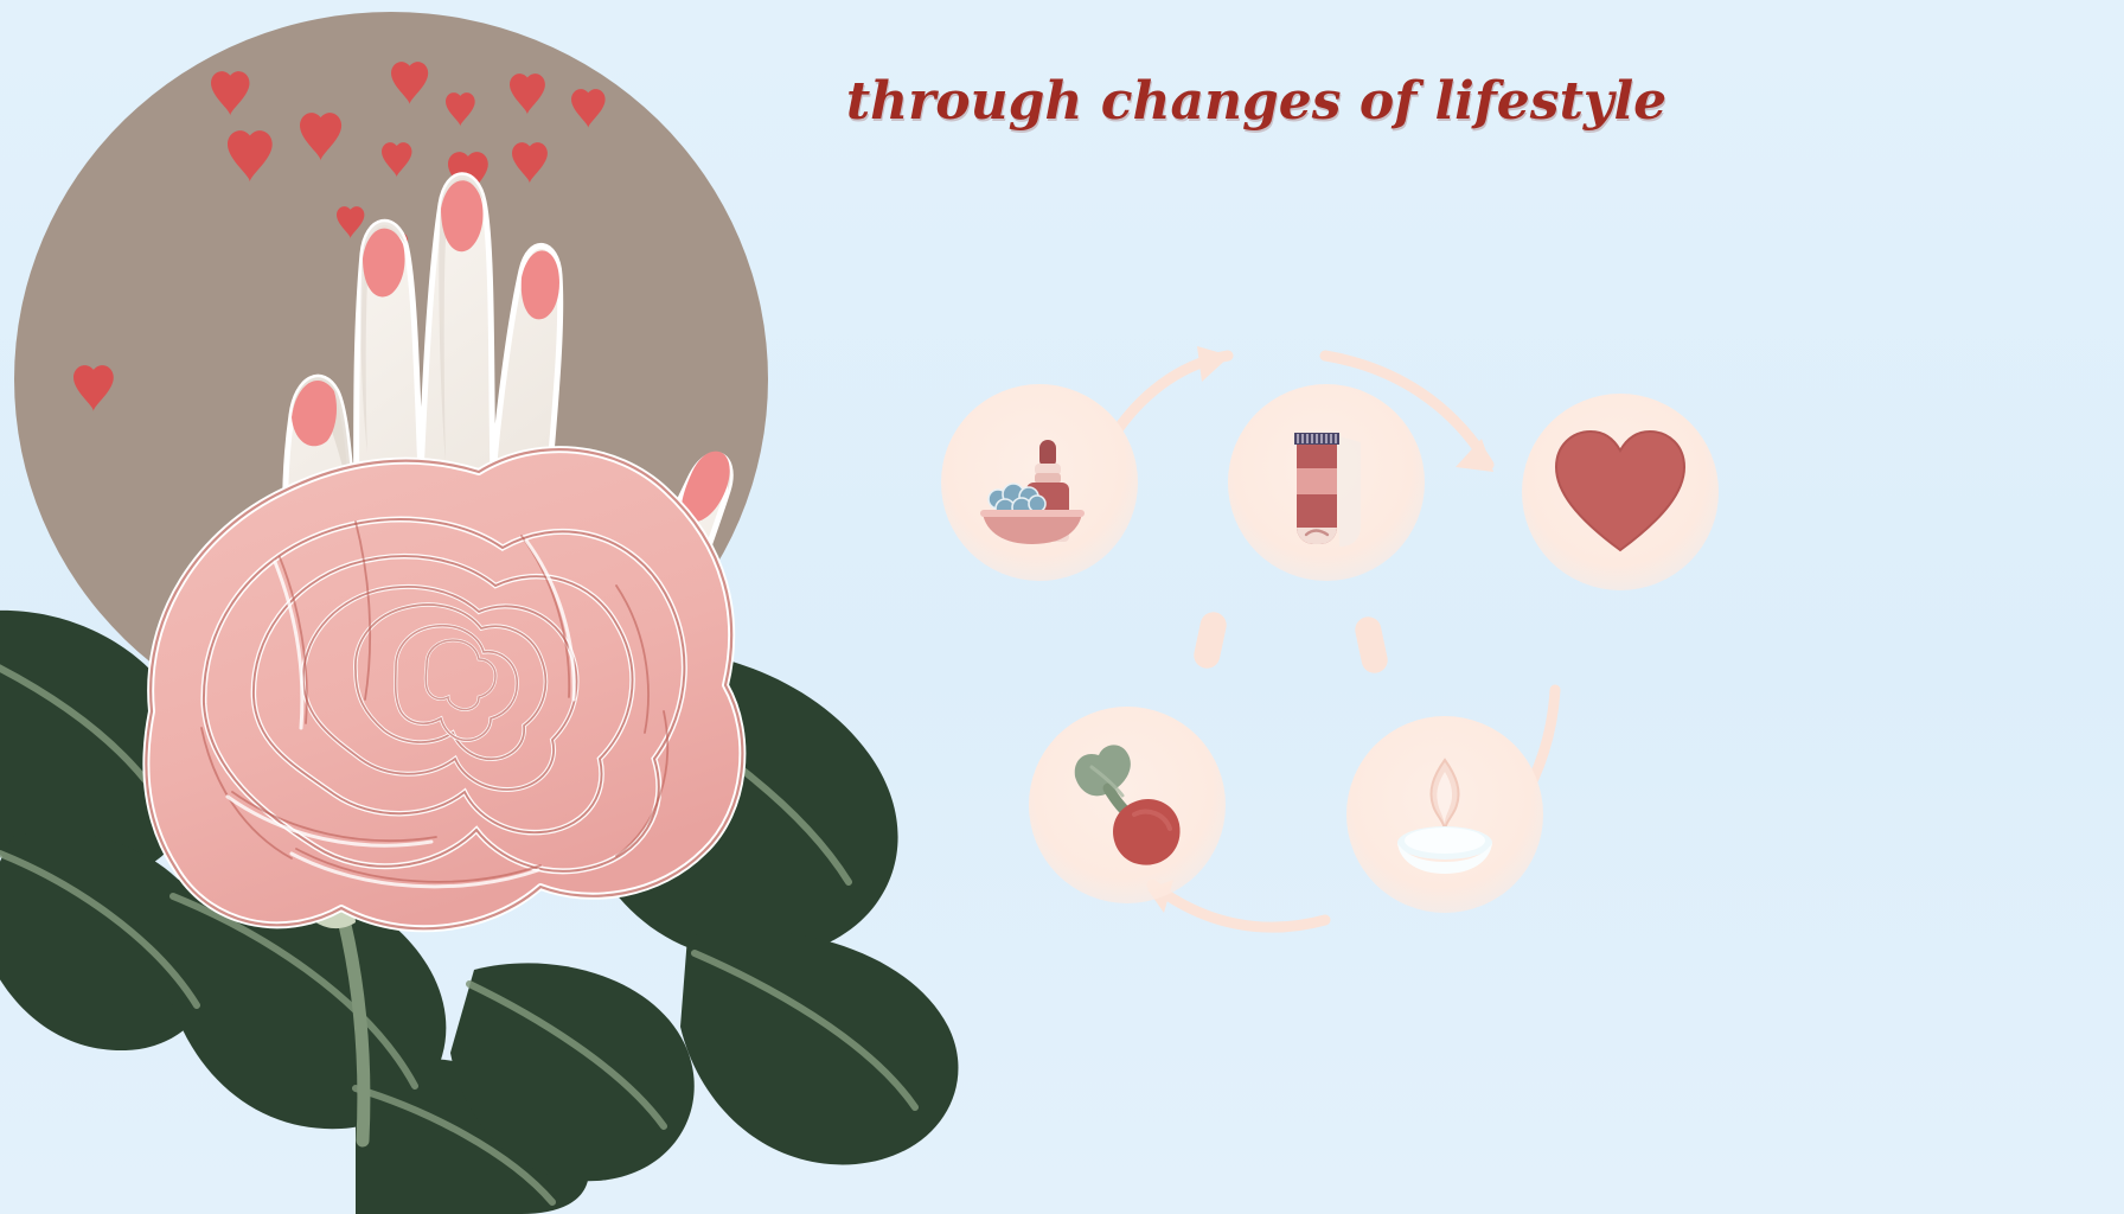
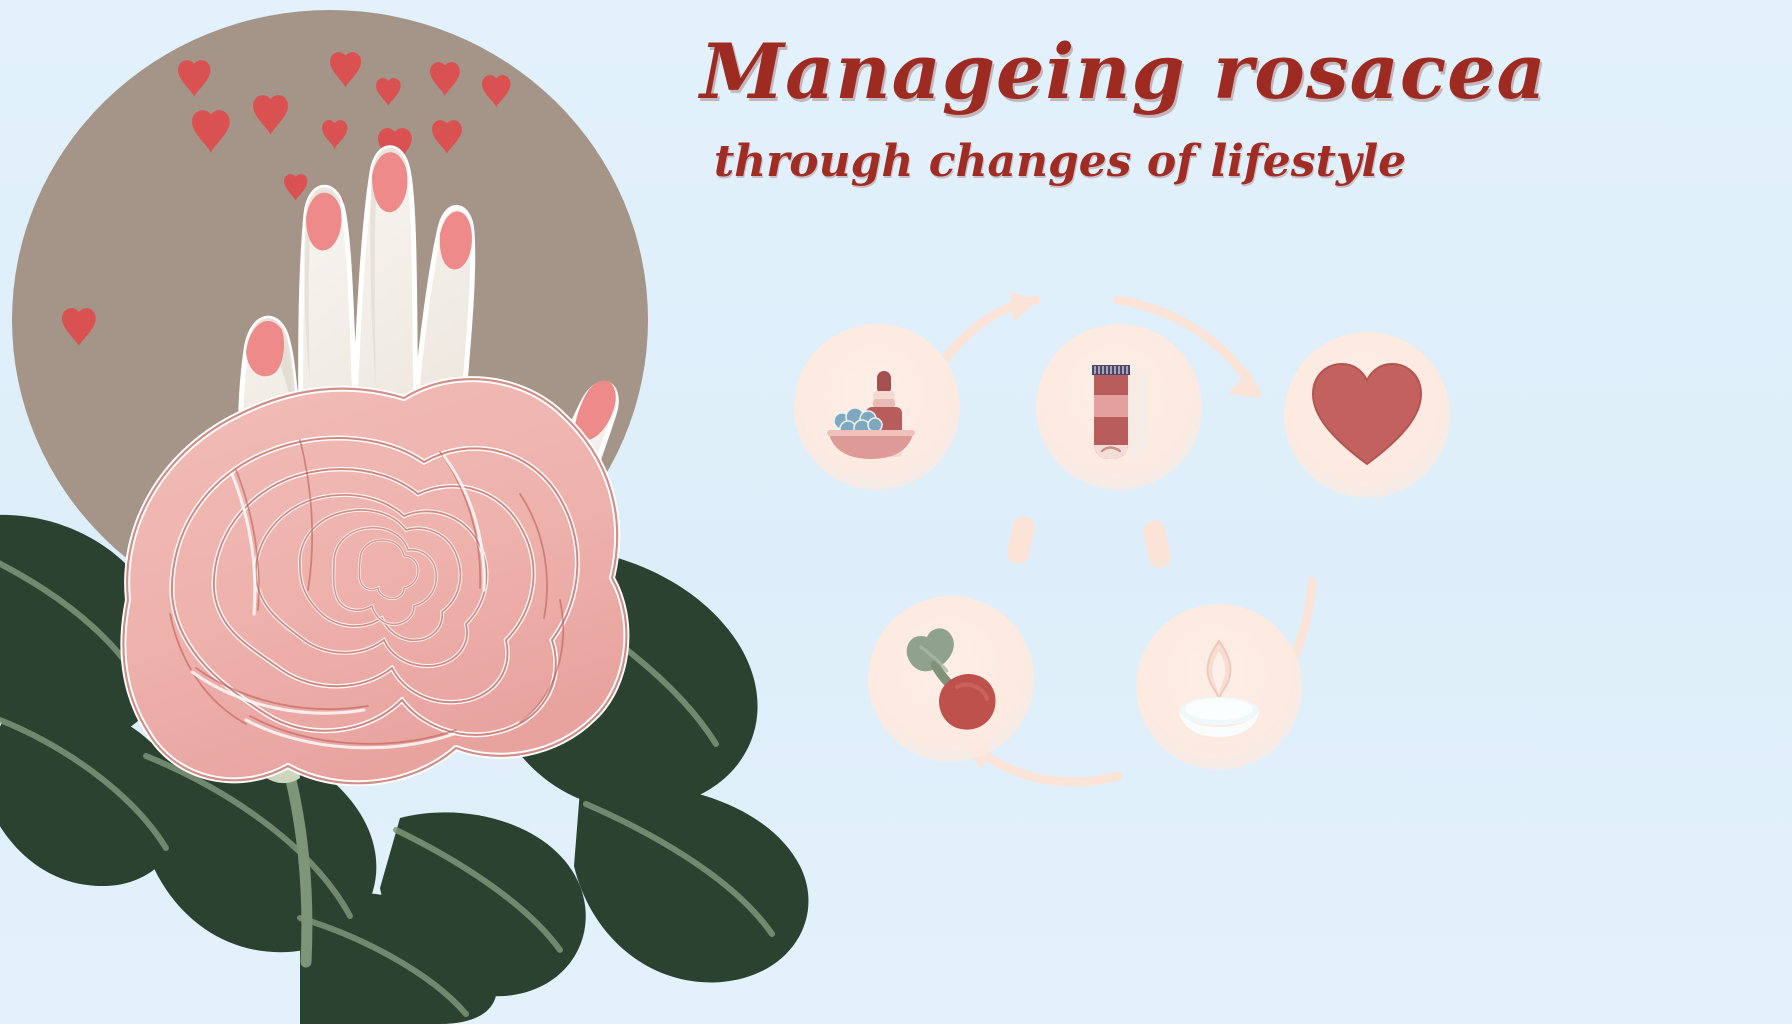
+ Manageing rosacea
  through changes of lifestyle
